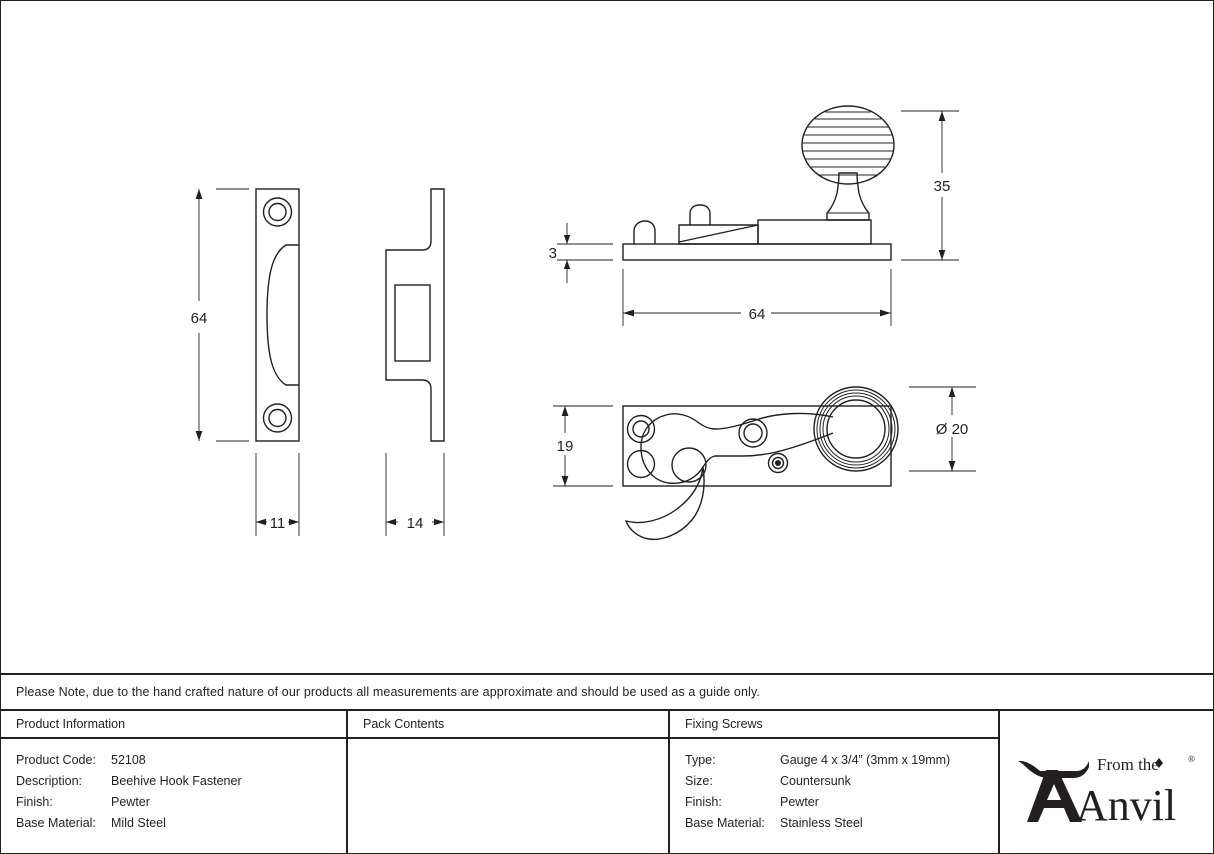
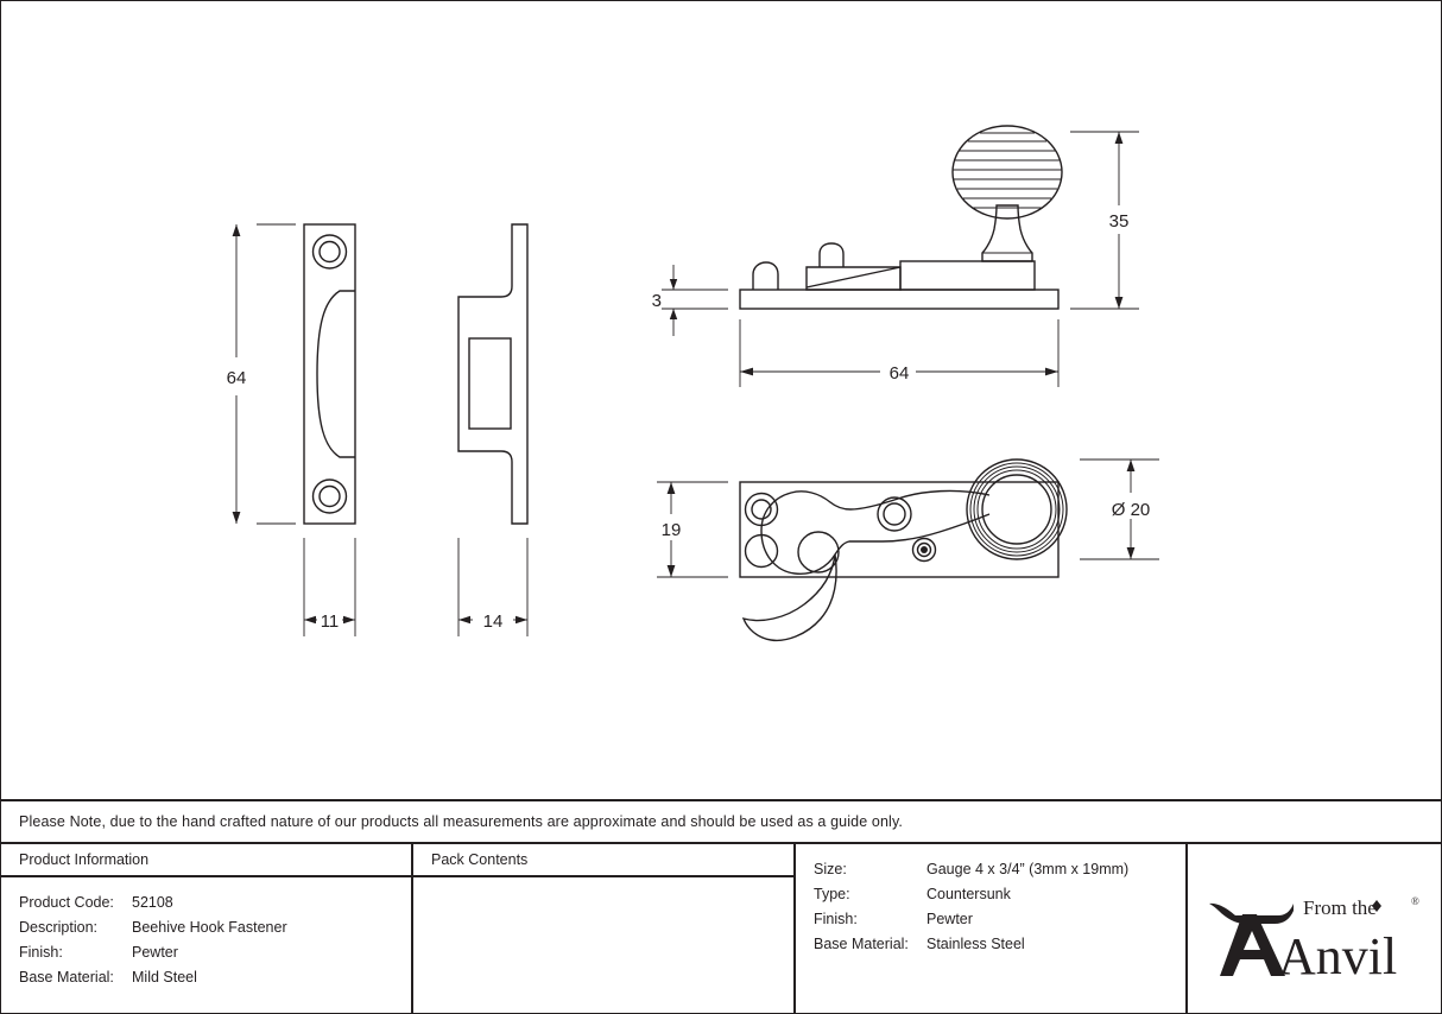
  64
  11
  14
  35
  3
  64
  19
  Ø 20
  Please Note, due to the hand crafted nature of our products all measurements are approximate and should be used as a guide only.
  Product Information
  Product Code:
  52108
  Description:
  Beehive Hook Fastener
  Finish:
  Pewter
  Base Material:
  Mild Steel
  Pack Contents
- Fixing Screws
- Type:
+ Size:
  Gauge 4 x 3/4” (3mm x 19mm)
- Size:
+ Type:
  Countersunk
  Finish:
  Pewter
  Base Material:
  Stainless Steel
  Anvil
  From the
  ®
